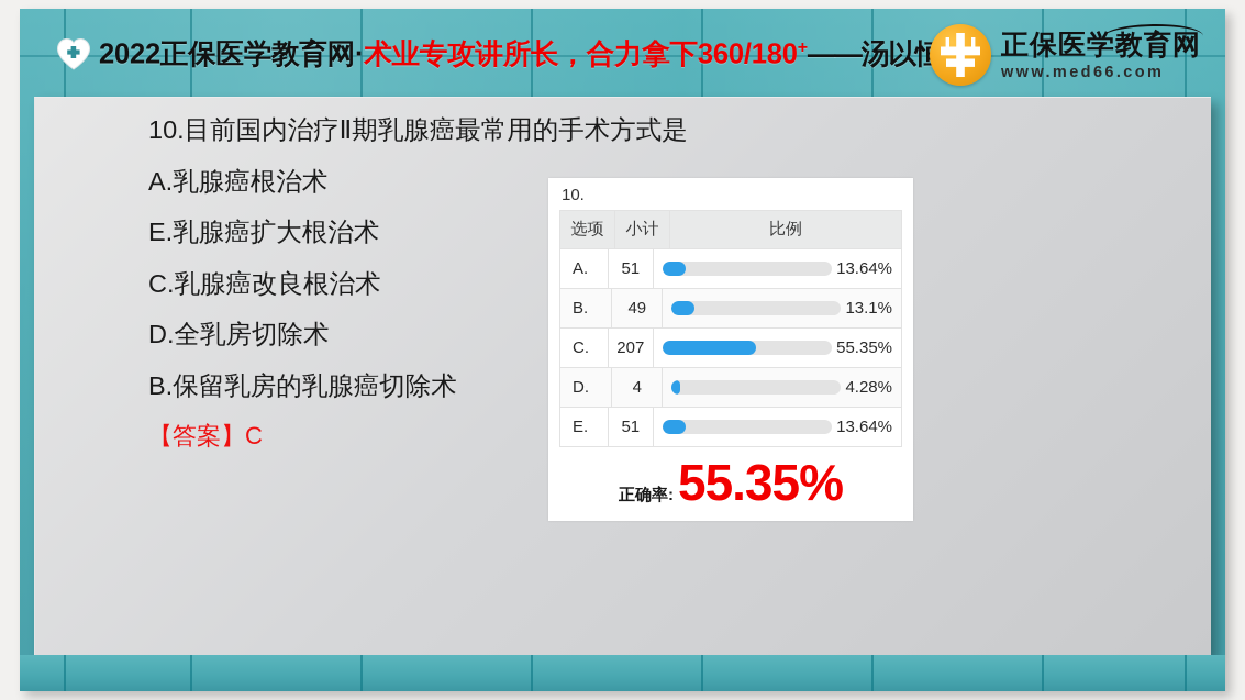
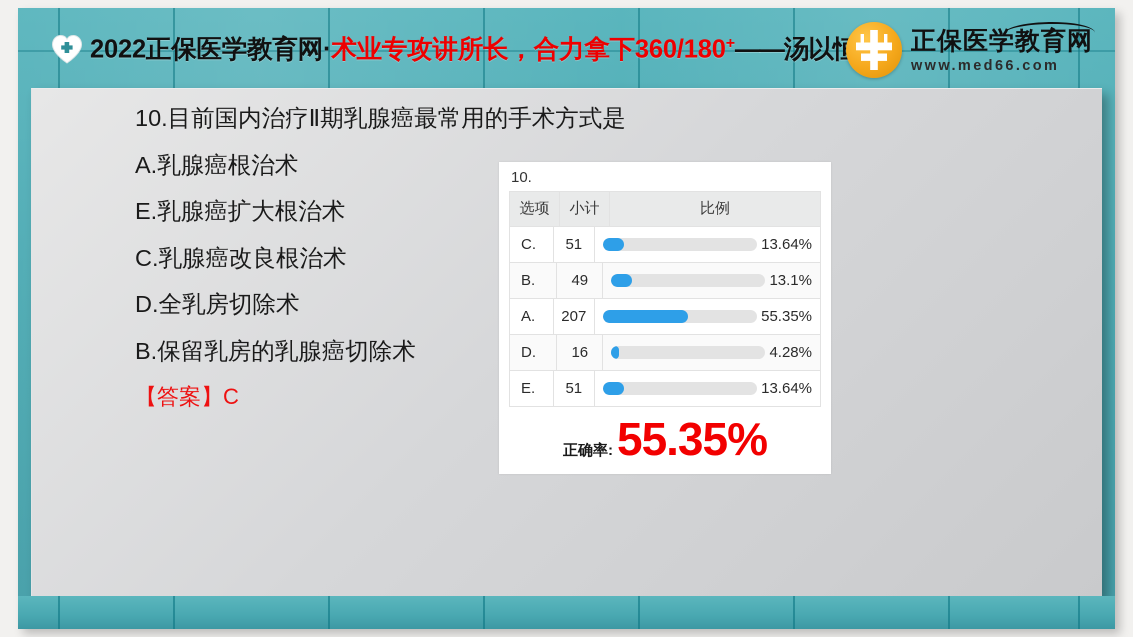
  2022正保医学教育网·术业专攻讲所长，合力拿下360/180+——汤以
  正保医学教育网
  www.med66.com
  10.目前国内治疗Ⅱ期乳腺癌最常用的手术
  A.乳腺癌根治术
  E.乳腺癌扩大根治术
  C.乳腺癌改良根治术
  D.全乳房切除术
  B.保留乳房的乳腺癌切除术
  【答案】C
  10.
  选项
  小计
  比例
- A.
+ C.
  51
  13.64%
  B.
  49
  13.1%
- C.
+ A.
  207
  55.35%
  D.
- 4
+ 16
  4.28%
  E.
  51
  13.64%
  正确率:
  55.35%
